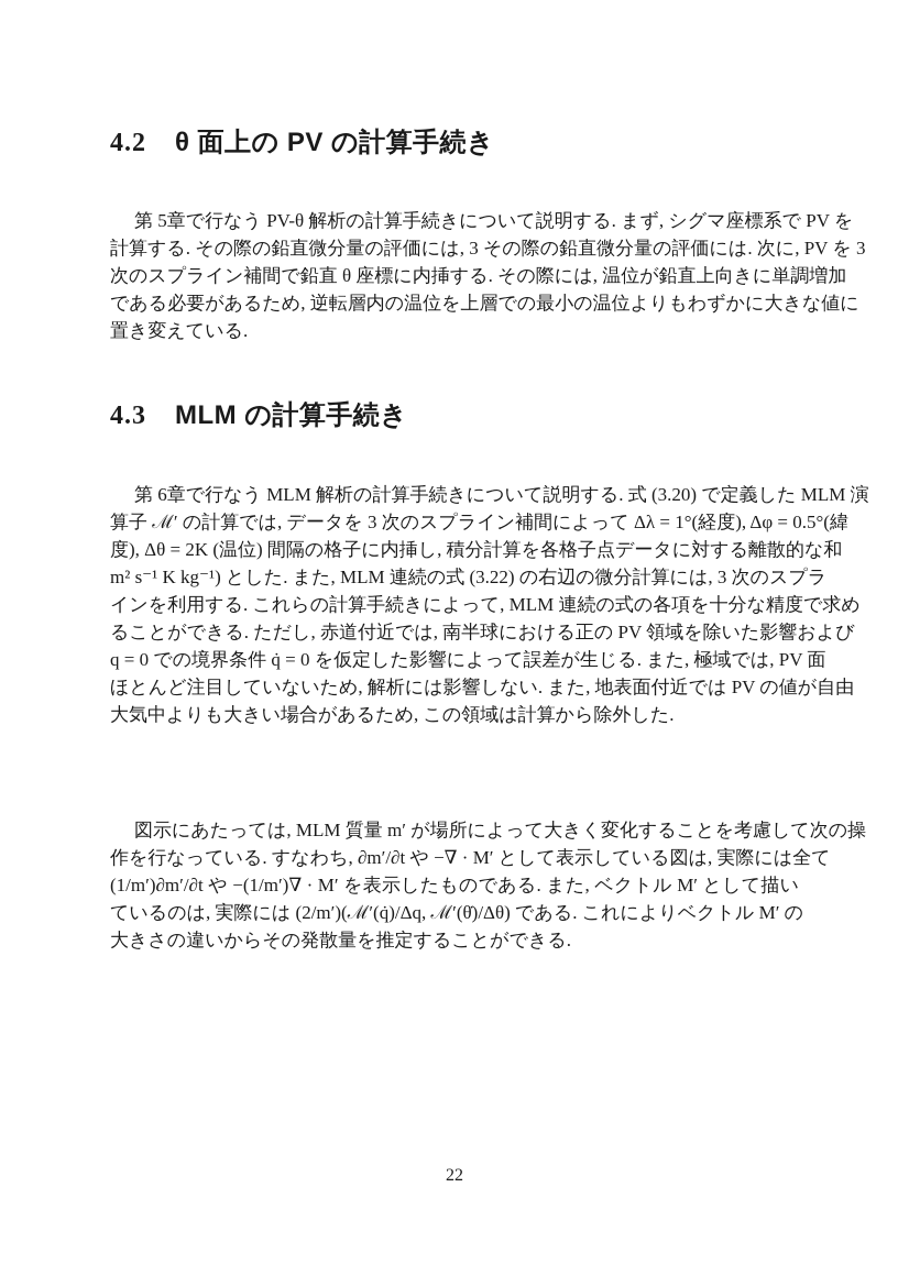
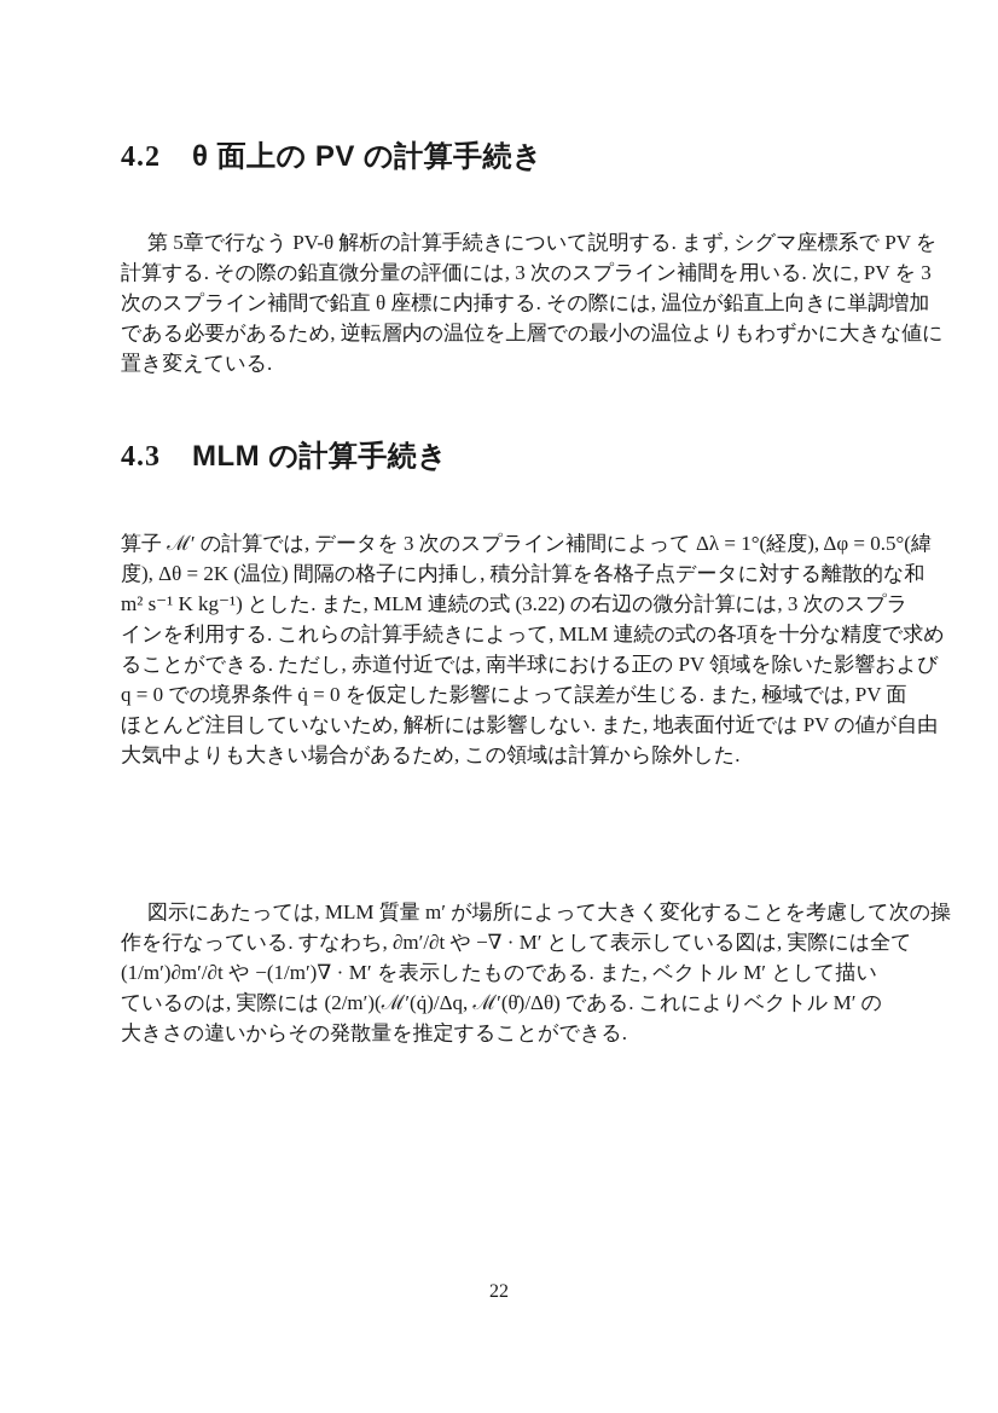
  4.2 θ 面上の PV の計算手続き
  第 5章で行なう PV-θ 解析の計算手続きについて説明する. まず, シグマ座標系で PV を
- 計算する. その際の鉛直微分量の評価には, 3 その際の鉛直微分量の評価には. 次に, PV を 3
+ 計算する. その際の鉛直微分量の評価には, 3 次のスプライン補間を用いる. 次に, PV を 3
  次のスプライン補間で鉛直 θ 座標に内挿する. その際には, 温位が鉛直上向きに単調増加
  である必要があるため, 逆転層内の温位を上層での最小の温位よりもわずかに大きな値に
  置き変えている.
  4.3 MLM の計算手続き
- 第 6章で行なう MLM 解析の計算手続きについて説明する. 式 (3.20) で定義した MLM 演
  算子 ℳ′ の計算では, データを 3 次のスプライン補間によって Δλ = 1°(経度), Δφ = 0.5°(緯
  度), Δθ = 2K (温位) 間隔の格子に内挿し, 積分計算を各格子点データに対する離散的な和
  m² s⁻¹ K kg⁻¹) とした. また, MLM 連続の式 (3.22) の右辺の微分計算には, 3 次のスプラ
  インを利用する. これらの計算手続きによって, MLM 連続の式の各項を十分な精度で求め
  ることができる. ただし, 赤道付近では, 南半球における正の PV 領域を除いた影響および
  q = 0 での境界条件 q̇ = 0 を仮定した影響によって誤差が生じる. また, 極域では, PV 面
  ほとんど注目していないため, 解析には影響しない. また, 地表面付近では PV の値が自由
  大気中よりも大きい場合があるため, この領域は計算から除外した.
  図示にあたっては, MLM 質量 m′ が場所によって大きく変化することを考慮して次の操
  作を行なっている. すなわち, ∂m′/∂t や −∇ · M′ として表示している図は, 実際には全て
  (1/m′)∂m′/∂t や −(1/m′)∇ · M′ を表示したものである. また, ベクトル M′ として描い
  ているのは, 実際には (2/m′)(ℳ′(q̇)/Δq, ℳ′(θ̇)/Δθ) である. これによりベクトル M′ の
  大きさの違いからその発散量を推定することができる.
  22
